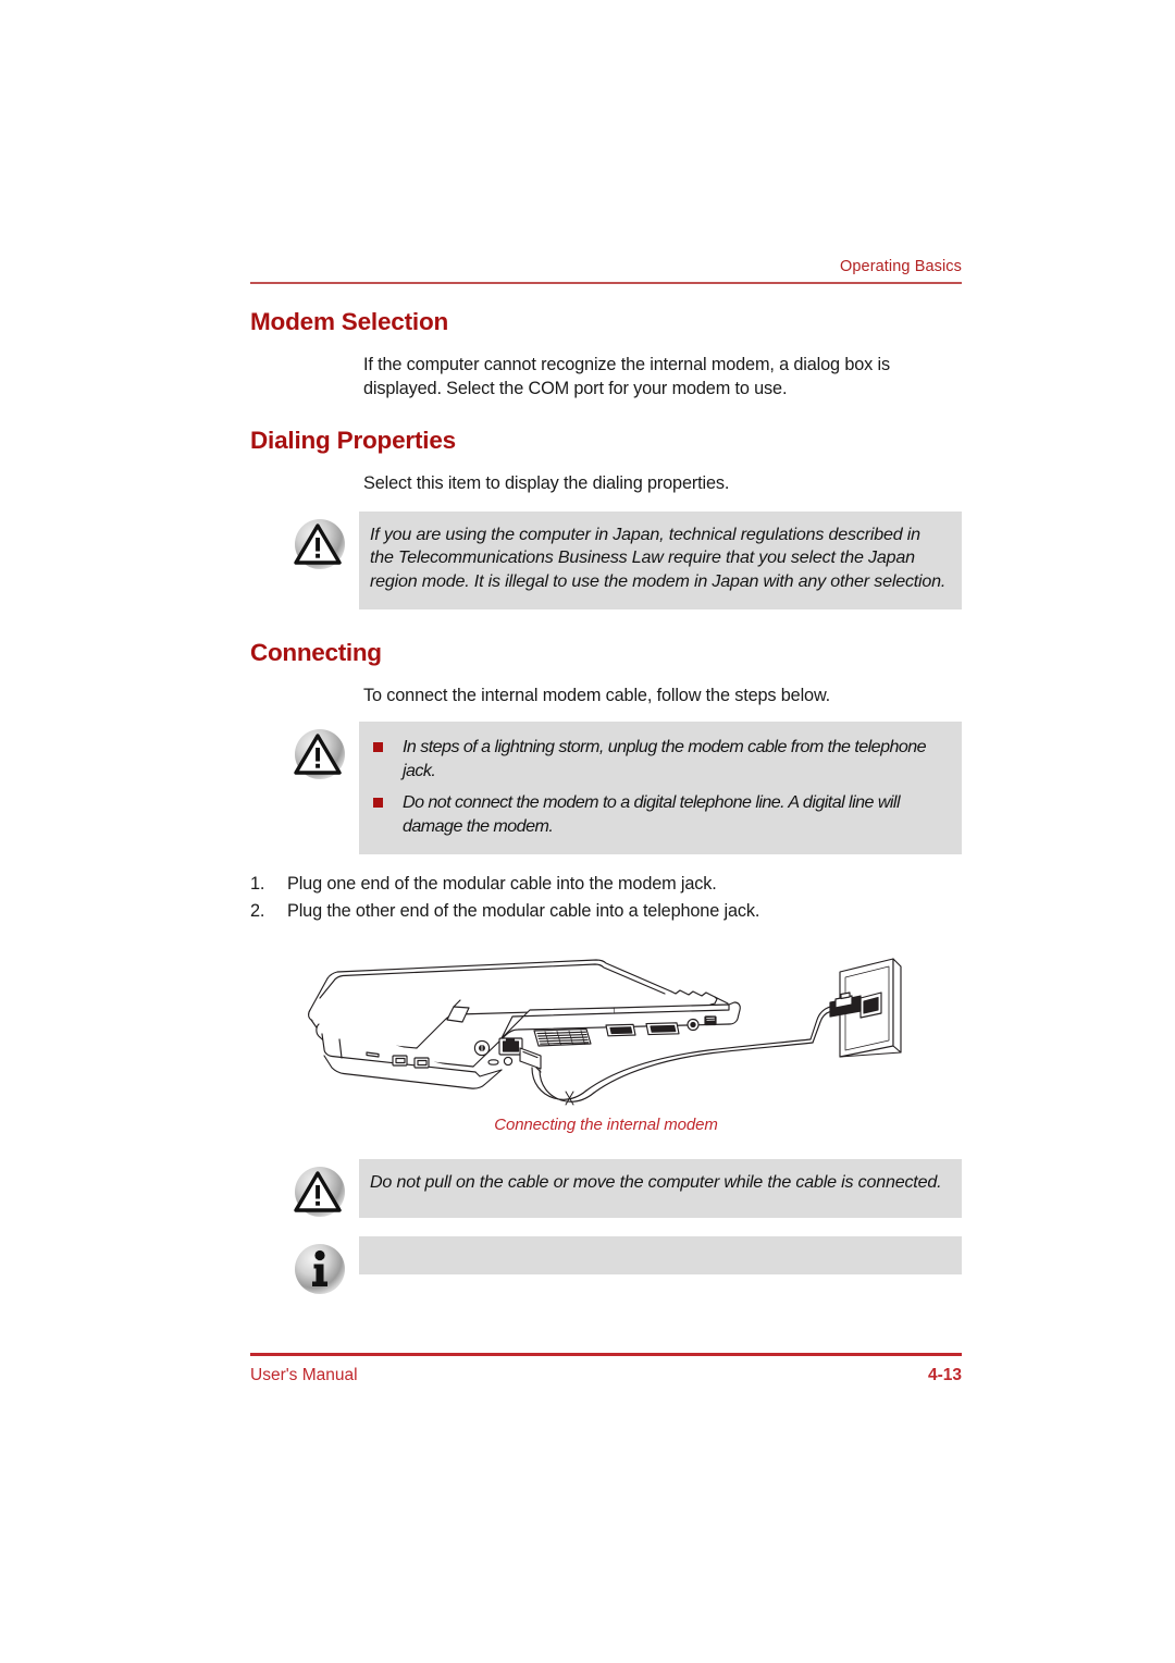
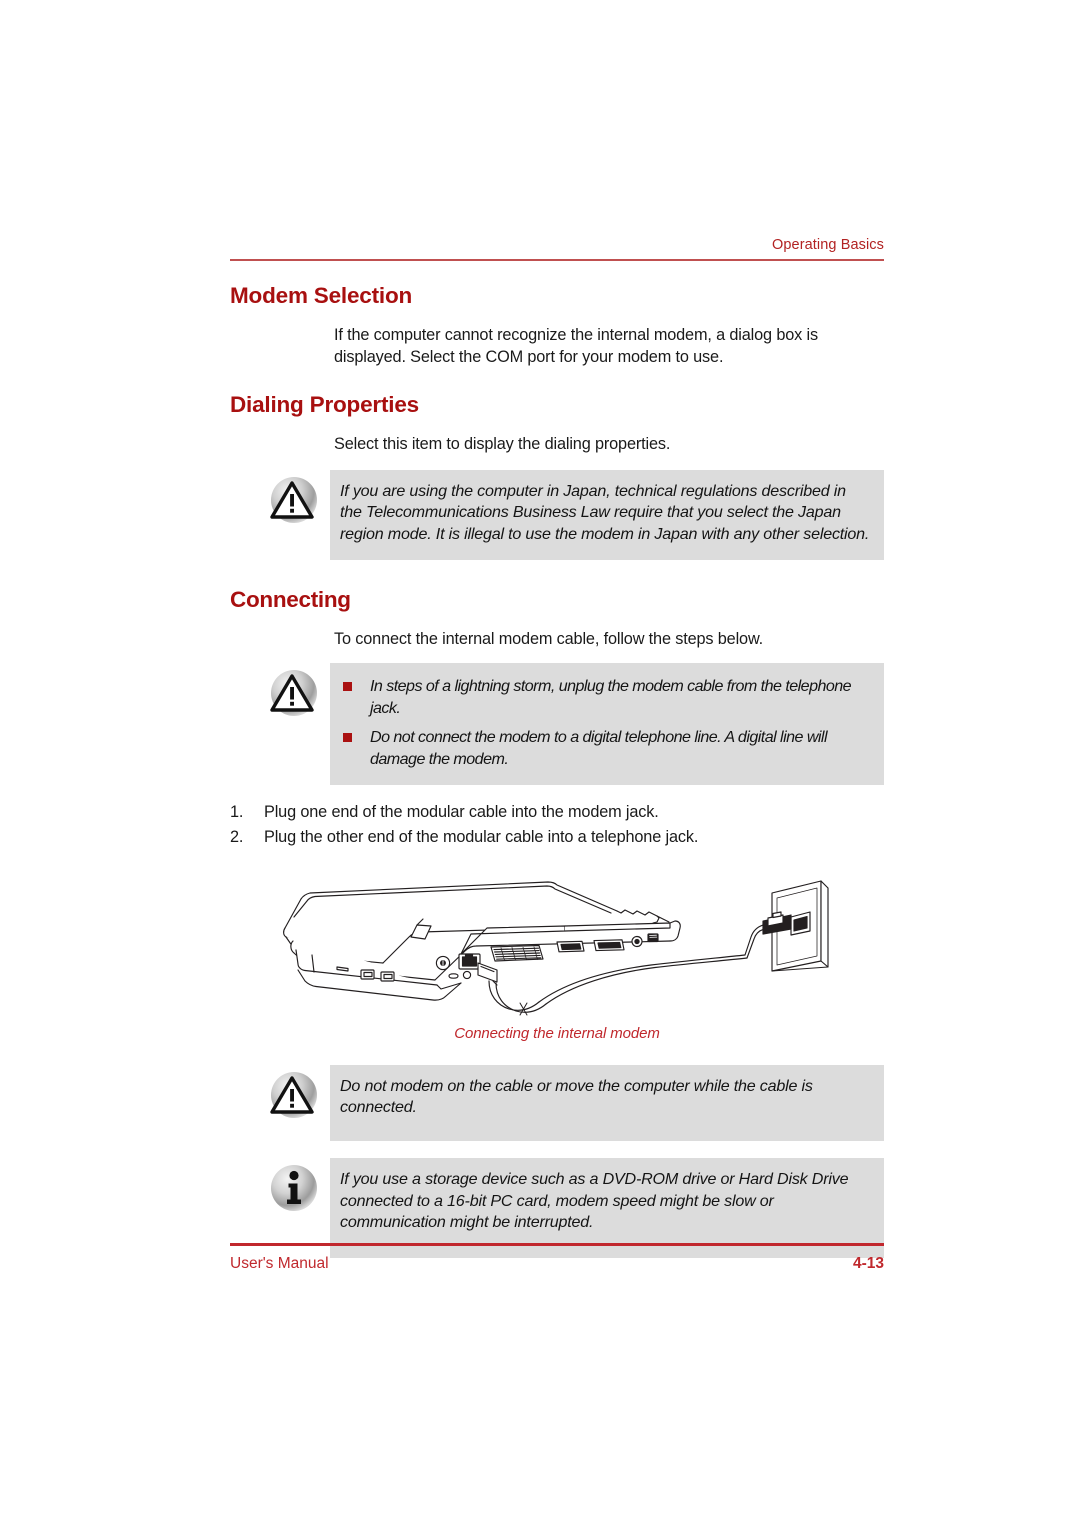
  Operating Basics
  Modem Selection
  If the computer cannot recognize the internal modem, a dialog box is displayed. Select the COM port for your modem to use.
  Dialing Properties
  Select this item to display the dialing properties.
  If you are using the computer in Japan, technical regulations described in the Telecommunications Business Law require that you select the Japan region mode. It is illegal to use the modem in Japan with any other selection.
  Connecting
  To connect the internal modem cable, follow the steps below.
  In steps of a lightning storm, unplug the modem cable from the telephone jack.
  Do not connect the modem to a digital telephone line. A digital line will damage the modem.
  1.
  Plug one end of the modular cable into the modem jack.
  2.
  Plug the other end of the modular cable into a telephone jack.
  Connecting the internal modem
- Do not pull on the cable or move the computer while the cable is connected.
+ Do not modem on the cable or move the computer while the cable is connected.
+ If you use a storage device such as a DVD-ROM drive or Hard Disk Drive connected to a 16-bit PC card, modem speed might be slow or communication might be interrupted.
  User's Manual
  4-13
